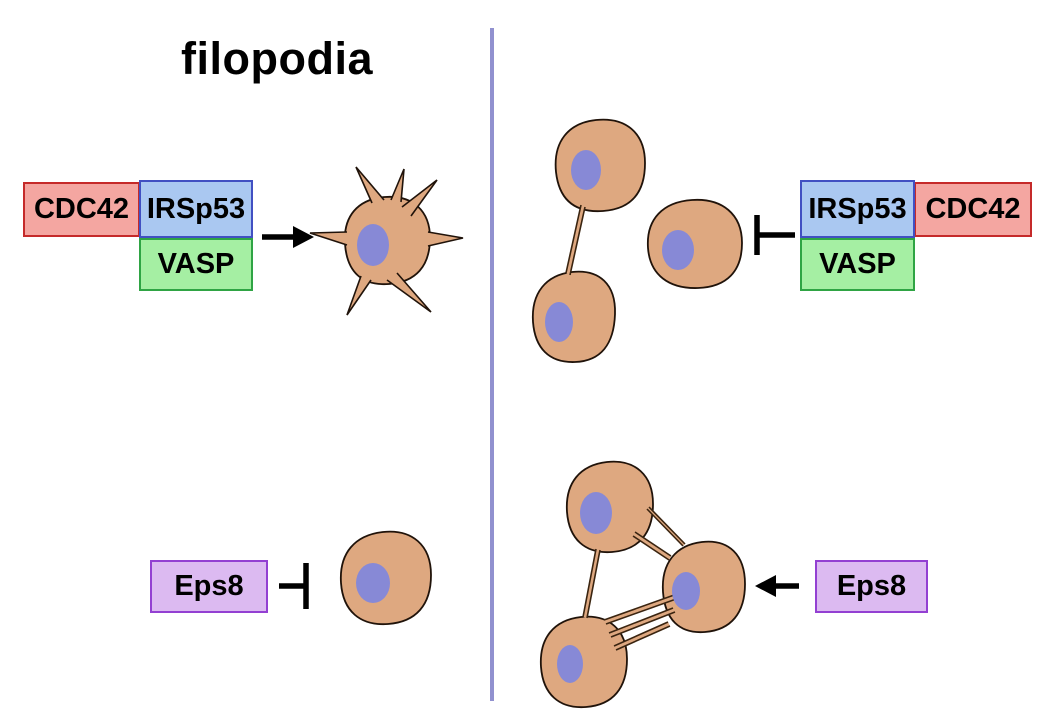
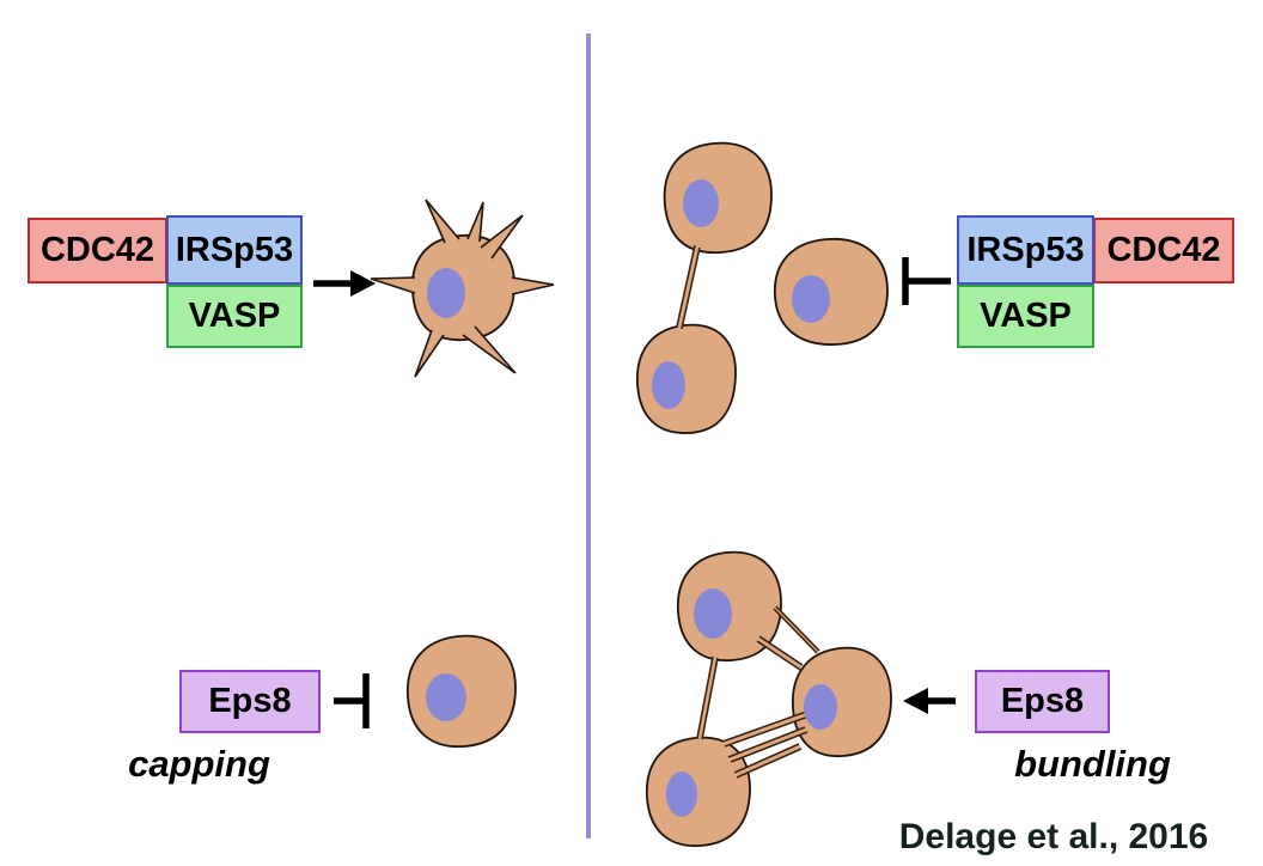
- filopodia
  CDC42
  IRSp53
  VASP
  IRSp53
  CDC42
  VASP
  Eps8
  Eps8
+ capping
+ bundling
+ Delage et al., 2016
